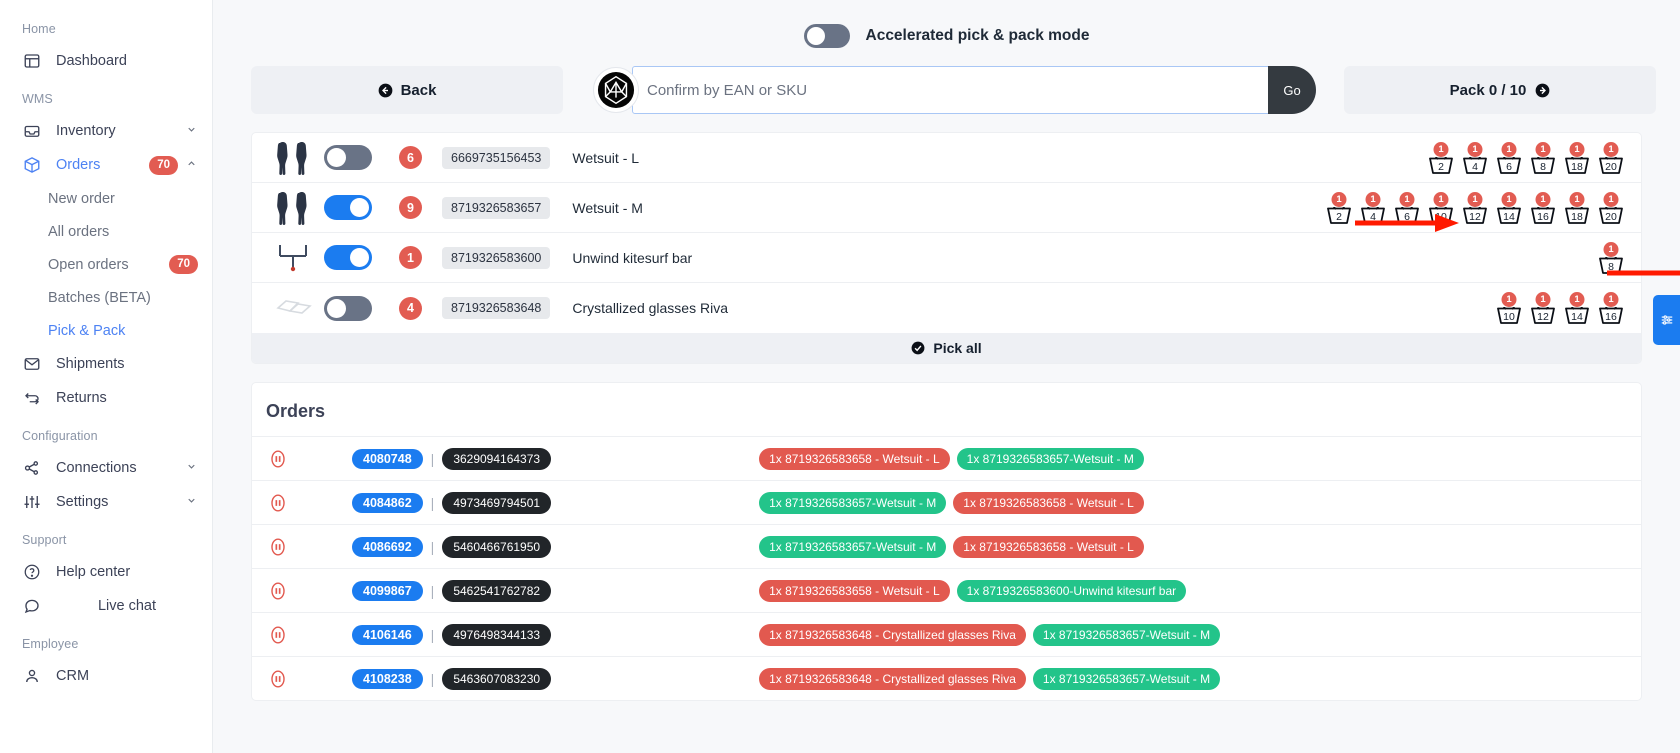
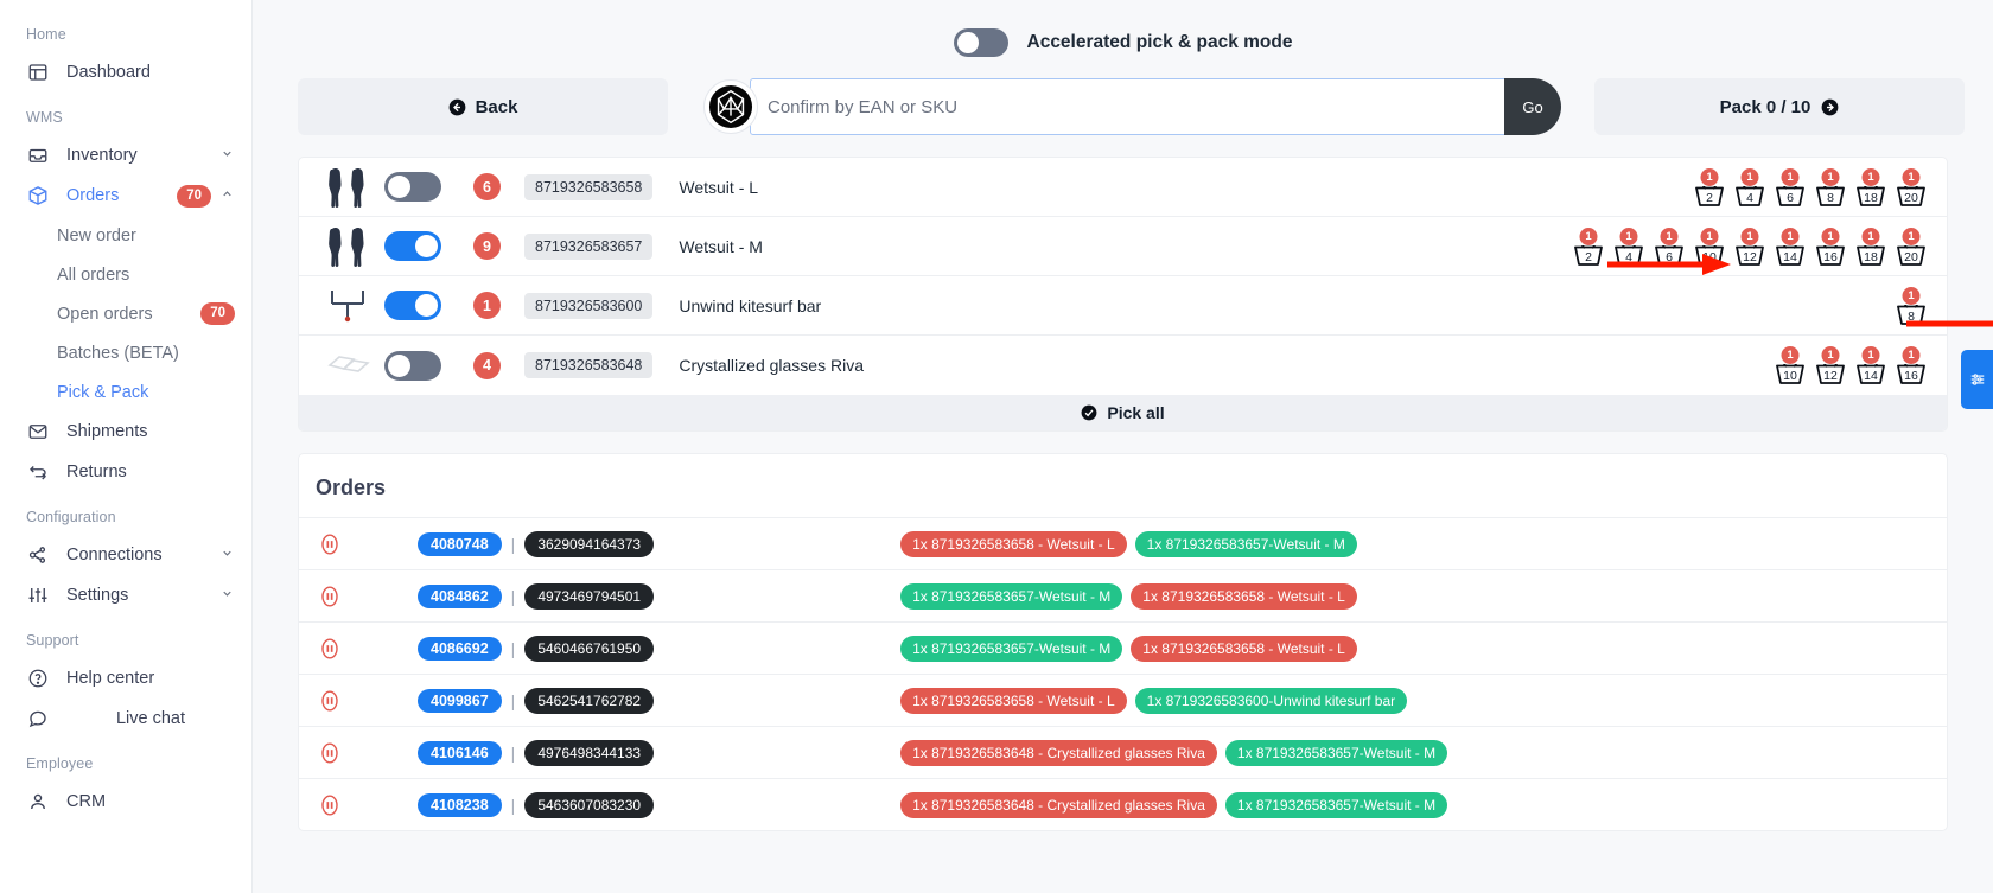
  Home
  Dashboard
  WMS
  Inventory
  Orders
  70
  New order
  All orders
  Open orders
  70
  Batches (BETA)
  Pick & Pack
  Shipments
  Returns
  Configuration
  Connections
  Settings
  Support
  Help center
  Live chat
  Employee
  CRM
  Accelerated pick & pack mode
  Back
  Confirm by EAN or SKU
  Go
  Pack 0 / 10
  6
- 6669735156453
+ 8719326583658
  Wetsuit - L
  1
  2
  1
  4
  1
  6
  1
  8
  1
  18
  1
  20
  9
  8719326583657
  Wetsuit - M
  1
  2
  1
  4
  1
  6
  1
  1
  12
  1
  14
  1
  16
  1
  18
  1
  20
  1
  8719326583600
  Unwind kitesurf bar
  1
  8
  4
  8719326583648
  Crystallized glasses Riva
  1
  10
  1
  12
  1
  14
  1
  16
  Pick all
  Orders
  4080748
  |
  3629094164373
  1x 8719326583658 - Wetsuit - L
  1x 8719326583657-Wetsuit - M
  4084862
  |
  4973469794501
  1x 8719326583657-Wetsuit - M
  1x 8719326583658 - Wetsuit - L
  4086692
  |
  5460466761950
  1x 8719326583657-Wetsuit - M
  1x 8719326583658 - Wetsuit - L
  4099867
  |
  5462541762782
  1x 8719326583658 - Wetsuit - L
  1x 8719326583600-Unwind kitesurf bar
  4106146
  |
  4976498344133
  1x 8719326583648 - Crystallized glasses Riva
  1x 8719326583657-Wetsuit - M
  4108238
  |
  5463607083230
  1x 8719326583648 - Crystallized glasses Riva
  1x 8719326583657-Wetsuit - M
